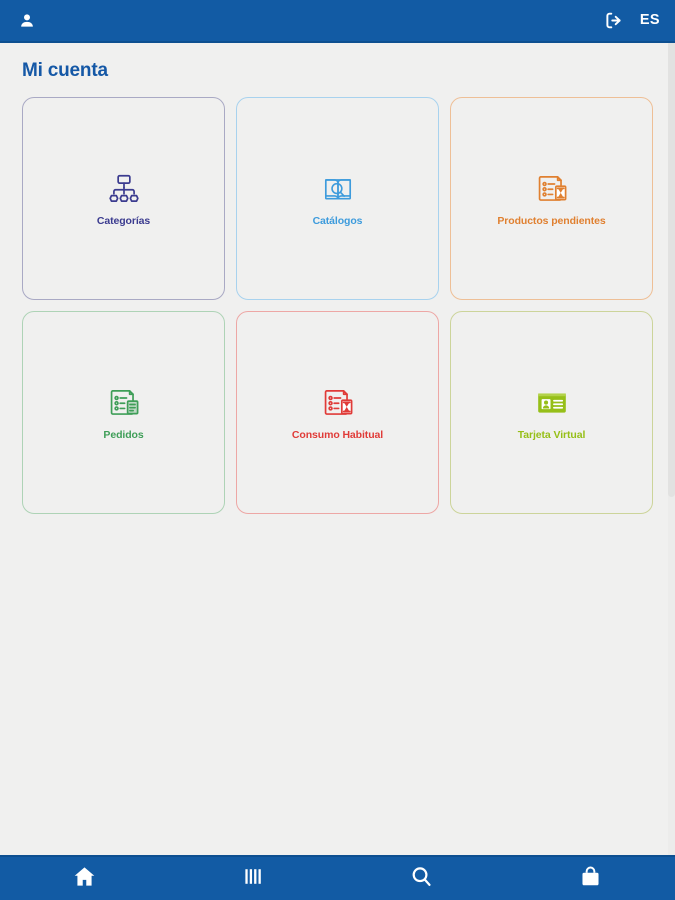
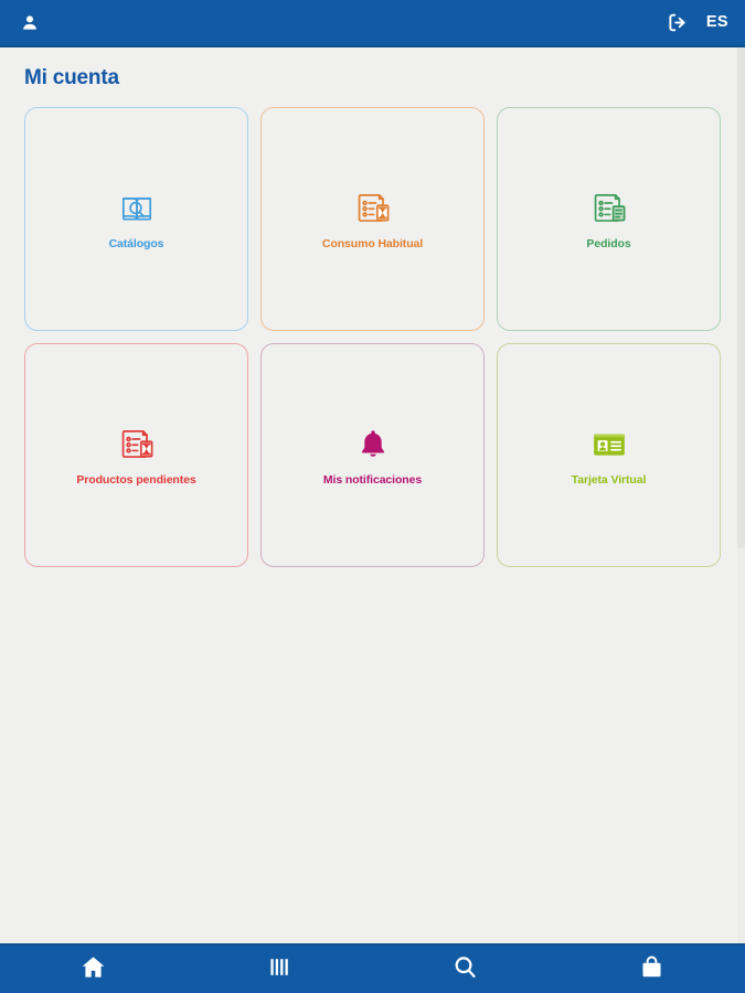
  ES
  Mi cuenta
- Categorías
  Catálogos
- Productos pendientes
+ Consumo Habitual
  Pedidos
- Consumo Habitual
+ Productos pendientes
+ Mis notificaciones
  Tarjeta Virtual
